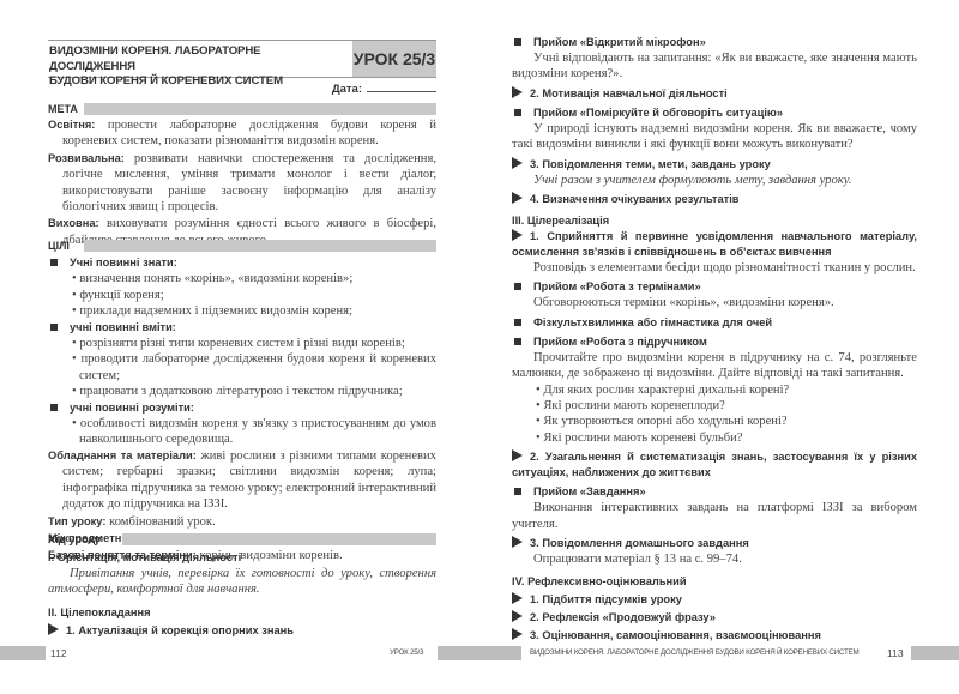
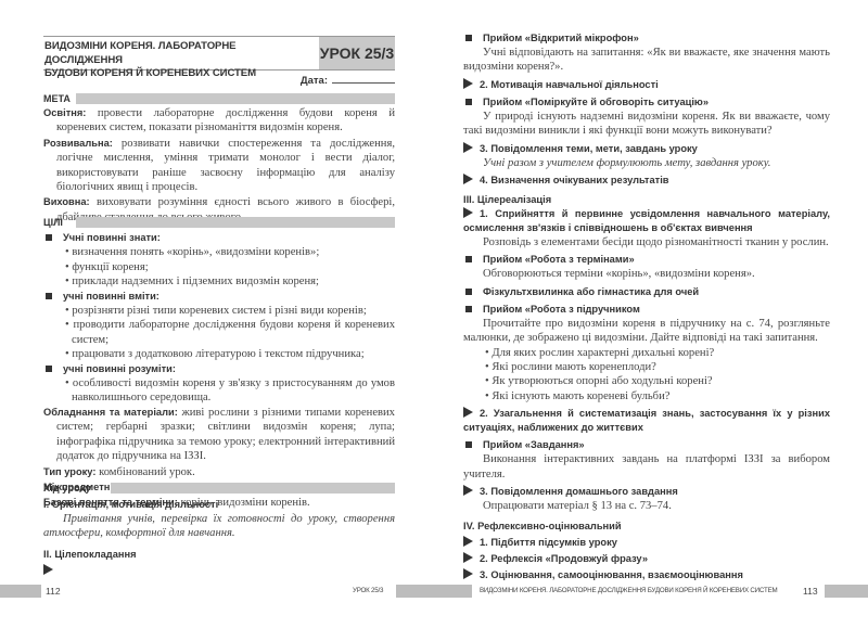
  ВИДОЗМІНИ КОРЕНЯ. ЛАБОРАТОРНЕ ДОСЛІДЖЕННЯ
  БУДОВИ КОРЕНЯ Й КОРЕНЕВИХ СИСТЕМ
  УРОК 25/3
  Дата:
  МЕТА
  Освітня: провести лабораторне дослідження будови кореня й кореневих систем, показати різноманіття видозмін кореня.
  Розвивальна: розвивати навички спостереження та дослідження, логічне мислення, уміння тримати монолог і вести діалог, використовувати раніше засвоєну інформацію для аналізу біологічних явищ і процесів.
  ЦІЛІ
  Учні повинні знати:
  • визначення понять «корінь», «видозміни коренів»;
  • функції кореня;
  • приклади надземних і підземних видозмін кореня;
  учні повинні вміти:
  • розрізняти різні типи кореневих систем і різні види коренів;
  • проводити лабораторне дослідження будови кореня й кореневих систем;
  • працювати з додатковою літературою і текстом підручника;
  учні повинні розуміти:
  • особливості видозмін кореня у зв'язку з пристосуванням до умов навколишнього середовища.
  Обладнання та матеріали: живі рослини з різними типами кореневих систем; гербарні зразки; світлини видозмін кореня; лупа; інфографіка підручника за темою уроку; електронний інтерактивний додаток до підручника на ІЗЗІ.
  Тип уроку: комбінований урок.
  Базові поняття та терміни: корінь, видозміни коренів.
  Хід уроку
  I. Орієнтація, мотивація діяльності
  Привітання учнів, перевірка їх готовності до уроку, створення атмосфери, комфортної для навчання.
  II. Цілепокладання
- 1. Актуалізація й корекція опорних знань
  112
  Прийом «Відкритий мікрофон»
  Учні відповідають на запитання: «Як ви вважаєте, яке значення мають видозміни кореня?».
  2. Мотивація навчальної діяльності
  Прийом «Поміркуйте й обговоріть ситуацію»
  У природі існують надземні видозміни кореня. Як ви вважаєте, чому такі видозміни виникли і які функції вони можуть виконувати?
  3. Повідомлення теми, мети, завдань уроку
  Учні разом з учителем формулюють мету, завдання уроку.
  4. Визначення очікуваних результатів
  III. Цілереалізація
  1. Сприйняття й первинне усвідомлення навчального матеріалу, осмислення зв'язків і співвідношень в об'єктах вивчення
  Розповідь з елементами бесіди щодо різноманітності тканин у рослин.
  Прийом «Робота з термінами»
  Обговорюються терміни «корінь», «видозміни кореня».
  Фізкультхвилинка або гімнастика для очей
  Прийом «Робота з підручником
  Прочитайте про видозміни кореня в підручнику на с. 74, розгляньте малюнки, де зображено ці видозміни. Дайте відповіді на такі запитання.
  • Для яких рослин характерні дихальні корені?
  • Які рослини мають коренеплоди?
  • Як утворюються опорні або ходульні корені?
- • Які рослини мають кореневі бульби?
+ • Які існують мають кореневі бульби?
  2. Узагальнення й систематизація знань, застосування їх у різних ситуаціях, наближених до життєвих
  Прийом «Завдання»
  Виконання інтерактивних завдань на платформі ІЗЗІ за вибором учителя.
  3. Повідомлення домашнього завдання
- Опрацювати матеріал § 13 на с. 99–74.
+ Опрацювати матеріал § 13 на с. 73–74.
  IV. Рефлексивно-оцінювальний
  1. Підбиття підсумків уроку
  2. Рефлексія «Продовжуй фразу»
  3. Оцінювання, самооцінювання, взаємооцінювання
  113
